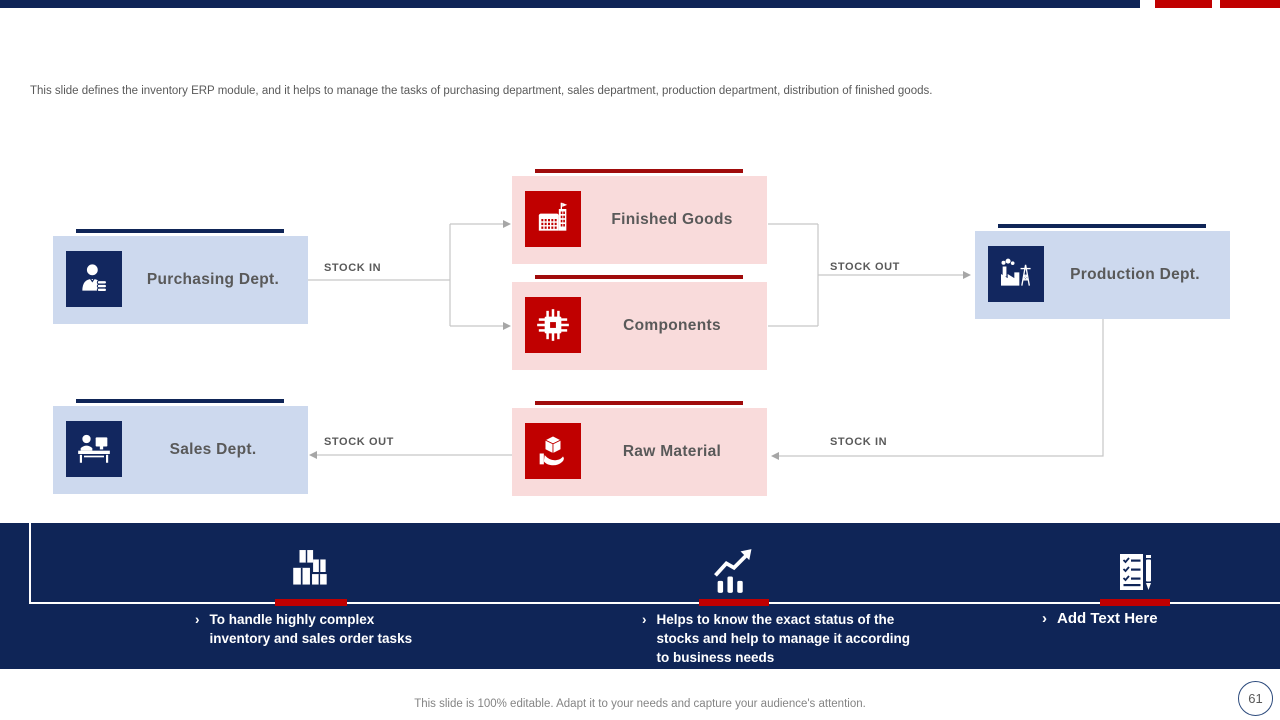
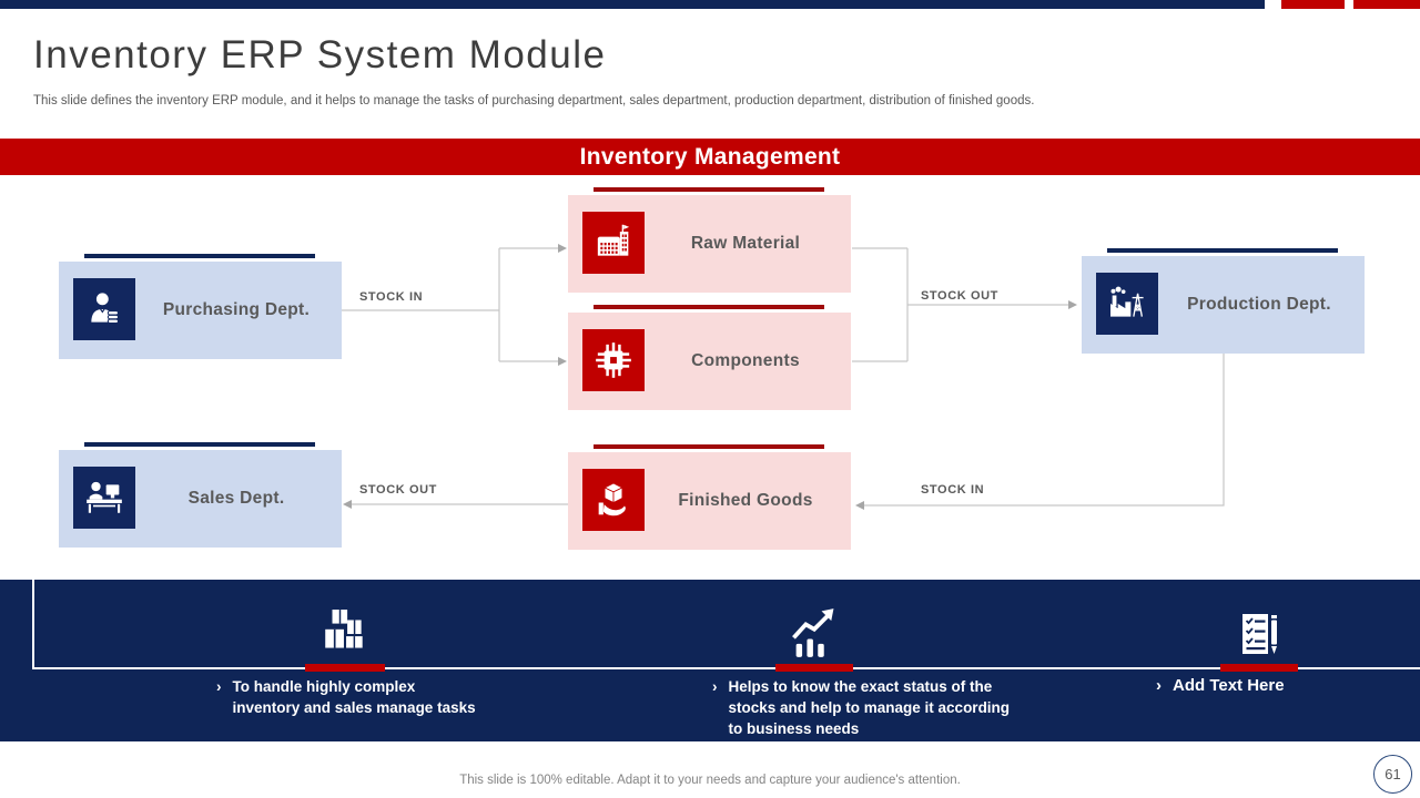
+ Inventory ERP System Module
  This slide defines the inventory ERP module, and it helps to manage the tasks of purchasing department, sales department, production department, distribution of finished goods.
+ Inventory Management
  STOCK IN
  STOCK OUT
  STOCK OUT
  STOCK IN
  Purchasing Dept.
- Finished Goods
+ Raw Material
  Components
  Production Dept.
  Sales Dept.
- Raw Material
+ Finished Goods
  ›
- To handle highly complex inventory and sales order tasks
+ To handle highly complex inventory and sales manage tasks
  ›
  Helps to know the exact status of the stocks and help to manage it according to business needs
  ›
  Add Text Here
  This slide is 100% editable. Adapt it to your needs and capture your audience's attention.
  61
